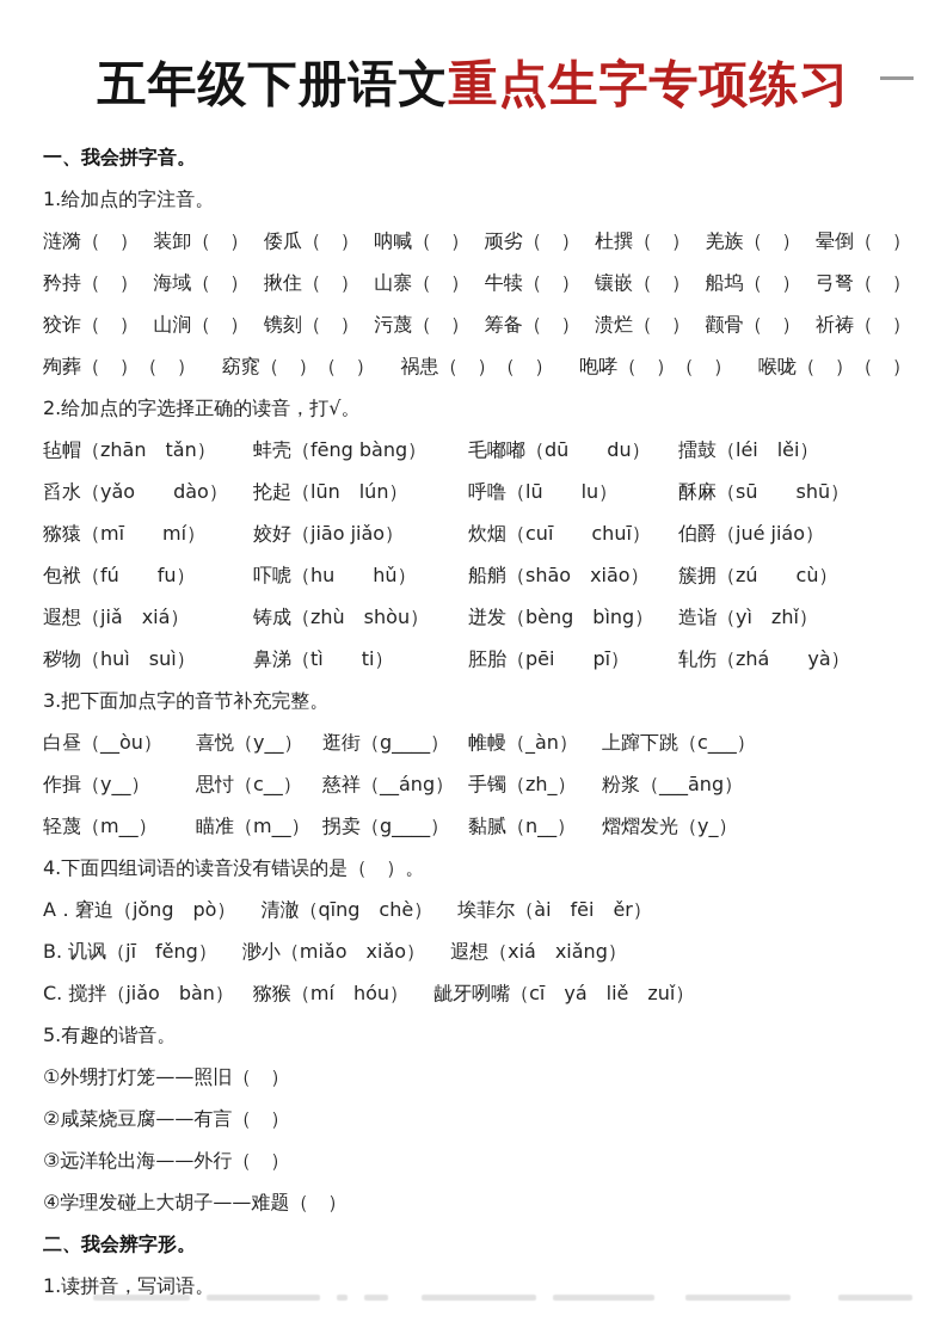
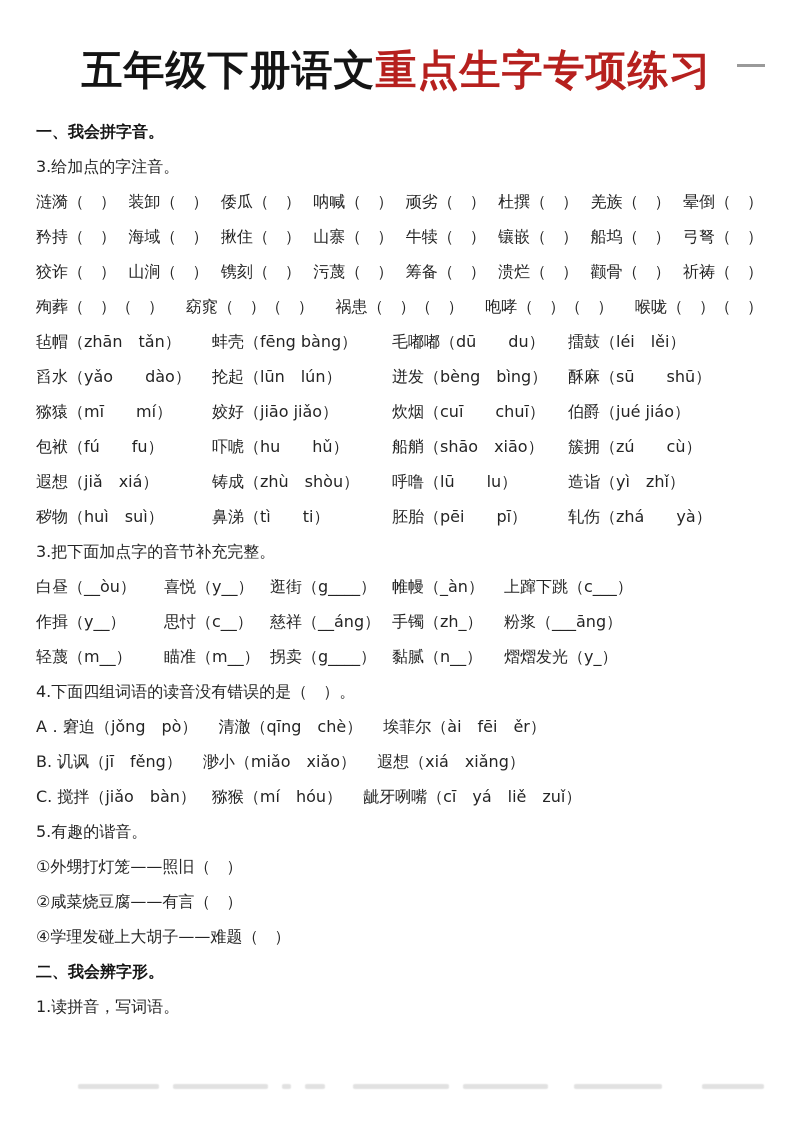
  五年级下册语文重点生字专项练习
  一、我会拼字音。
- 1.给加点的字注音。
+ 3.给加点的字注音。
  涟漪（ ）
  装卸（ ）
  倭瓜（ ）
  呐喊（ ）
  顽劣（ ）
  杜撰（ ）
  羌族（ ）
  晕倒（ ）
  矜持（ ）
  海域（ ）
  揪住（ ）
  山寨（ ）
  牛犊（ ）
  镶嵌（ ）
  船坞（ ）
  弓弩（ ）
  狡诈（ ）
  山涧（ ）
  镌刻（ ）
  污蔑（ ）
  筹备（ ）
  溃烂（ ）
  颧骨（ ）
  祈祷（ ）
  殉葬（ ）（ ）
  窈窕（ ）（ ）
  祸患（ ）（ ）
  咆哮（ ）（ ）
  喉咙（ ）（ ）
- 2.给加点的字选择正确的读音，打√。
  毡帽（zhān tǎn）
  蚌壳（fēng bàng）
  毛嘟嘟（dū du）
  擂鼓（léi lěi）
  舀水（yǎo dào）
  抡起（lūn lún）
- 呼噜（lū lu）
+ 迸发（bèng bìng）
  酥麻（sū shū）
  猕猿（mī mí）
  姣好（jiāo jiǎo）
  炊烟（cuī chuī）
  伯爵（jué jiáo）
  包袱（fú fu）
  吓唬（hu hǔ）
  船艄（shāo xiāo）
  簇拥（zú cù）
  遐想（jiǎ xiá）
  铸成（zhù shòu）
- 迸发（bèng bìng）
+ 呼噜（lū lu）
  造诣（yì zhǐ）
  秽物（huì suì）
  鼻涕（tì ti）
  胚胎（pēi pī）
  轧伤（zhá yà）
  3.把下面加点字的音节补充完整。
  白昼（__òu）
  喜悦（y__）
  逛街（g____）
  帷幔（_àn）
  上蹿下跳（c___）
  作揖（y__）
  思忖（c__）
  慈祥（__áng）
  手镯（zh_）
  粉浆（___āng）
  轻蔑（m__）
  瞄准（m__）
  拐卖（g____）
  黏腻（n__）
  熠熠发光（y_）
  4.下面四组词语的读音没有错误的是（ ）。
  A．窘迫（jǒng pò） 清澈（qīng chè） 埃菲尔（ài fēi ěr）
  B. 讥讽（jī fěng） 渺小（miǎo xiǎo） 遐想（xiá xiǎng）
  C. 搅拌（jiǎo bàn） 猕猴（mí hóu） 龇牙咧嘴（cī yá liě zuǐ）
  5.有趣的谐音。
  ①外甥打灯笼——照旧（ ）
  ②咸菜烧豆腐——有言（ ）
- ③远洋轮出海——外行（ ）
  ④学理发碰上大胡子——难题（ ）
  二、我会辨字形。
  1.读拼音，写词语。
